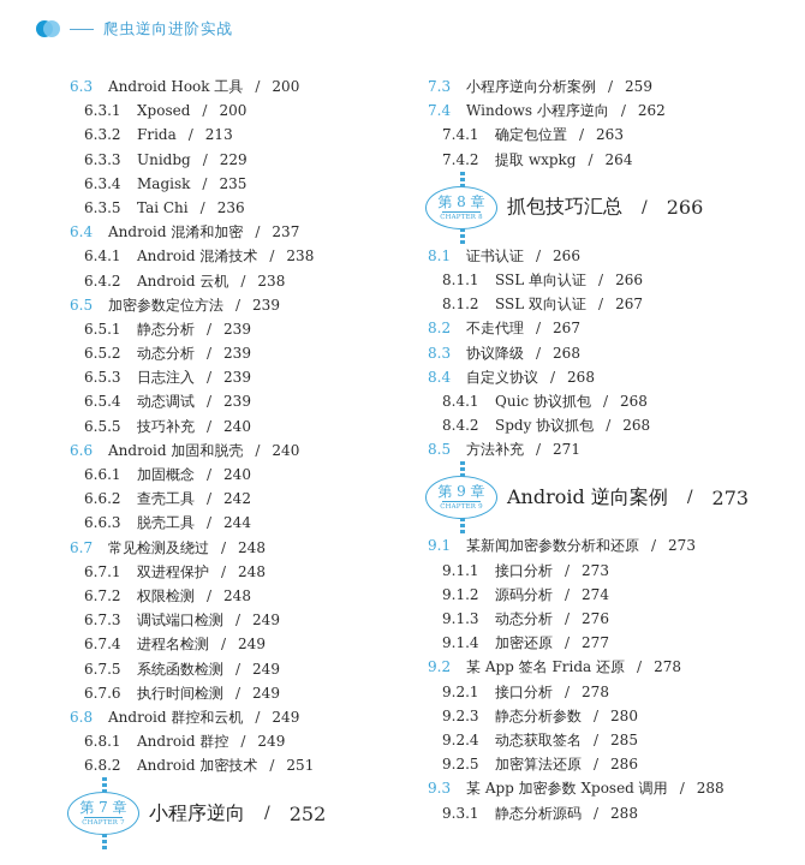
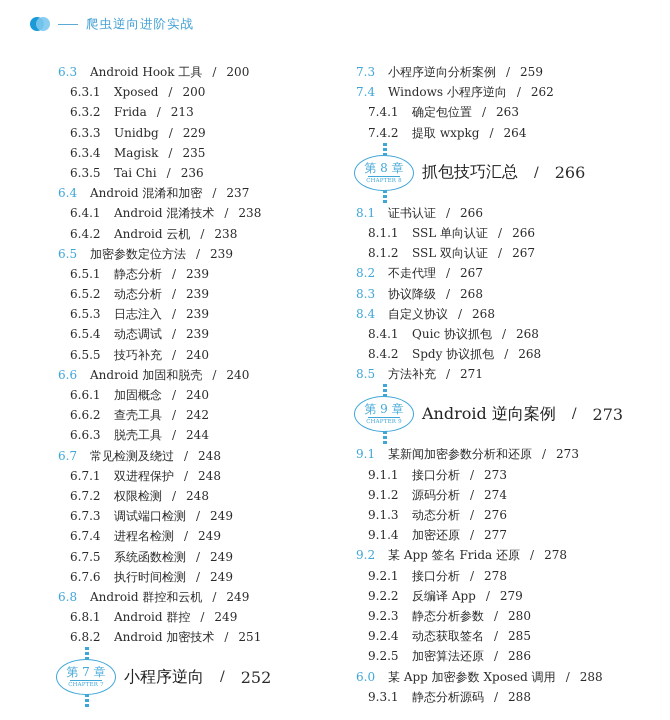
  爬虫逆向进阶实战
  6.3 Android Hook 工具 / 200
  6.3.1 Xposed / 200
  6.3.2 Frida / 213
  6.3.3 Unidbg / 229
  6.3.4 Magisk / 235
  6.3.5 Tai Chi / 236
  6.4 Android 混淆和加密 / 237
  6.4.1 Android 混淆技术 / 238
  6.4.2 Android 云机 / 238
  6.5 加密参数定位方法 / 239
  6.5.1 静态分析 / 239
  6.5.2 动态分析 / 239
  6.5.3 日志注入 / 239
  6.5.4 动态调试 / 239
  6.5.5 技巧补充 / 240
  6.6 Android 加固和脱壳 / 240
  6.6.1 加固概念 / 240
  6.6.2 查壳工具 / 242
  6.6.3 脱壳工具 / 244
  6.7 常见检测及绕过 / 248
  6.7.1 双进程保护 / 248
  6.7.2 权限检测 / 248
  6.7.3 调试端口检测 / 249
  6.7.4 进程名检测 / 249
  6.7.5 系统函数检测 / 249
  6.7.6 执行时间检测 / 249
  6.8 Android 群控和云机 / 249
  6.8.1 Android 群控 / 249
  6.8.2 Android 加密技术 / 251
  第 7 章
  小程序逆向
  /
  252
  7.3 小程序逆向分析案例 / 259
  7.4 Windows 小程序逆向 / 262
  7.4.1 确定包位置 / 263
  7.4.2 提取 wxpkg / 264
  第 8 章
  抓包技巧汇总
  /
  266
  8.1 证书认证 / 266
  8.1.1 SSL 单向认证 / 266
  8.1.2 SSL 双向认证 / 267
  8.2 不走代理 / 267
  8.3 协议降级 / 268
  8.4 自定义协议 / 268
  8.4.1 Quic 协议抓包 / 268
  8.4.2 Spdy 协议抓包 / 268
  8.5 方法补充 / 271
  第 9 章
  Android 逆向案例
  /
  273
  9.1 某新闻加密参数分析和还原 / 273
  9.1.1 接口分析 / 273
  9.1.2 源码分析 / 274
  9.1.3 动态分析 / 276
  9.1.4 加密还原 / 277
  9.2 某 App 签名 Frida 还原 / 278
  9.2.1 接口分析 / 278
+ 9.2.2 反编译 App / 279
  9.2.3 静态分析参数 / 280
  9.2.4 动态获取签名 / 285
  9.2.5 加密算法还原 / 286
- 9.3 某 App 加密参数 Xposed 调用 / 288
+ 6.0 某 App 加密参数 Xposed 调用 / 288
  9.3.1 静态分析源码 / 288
